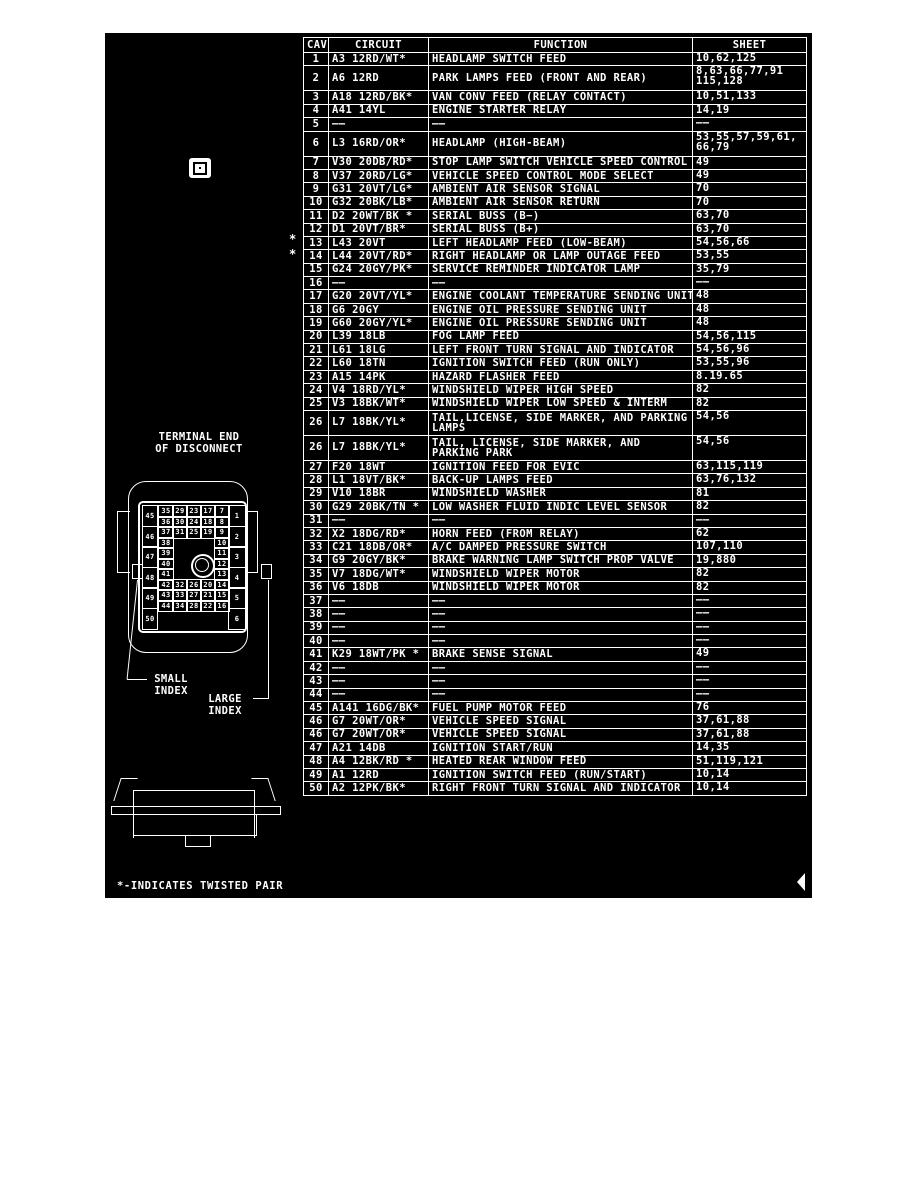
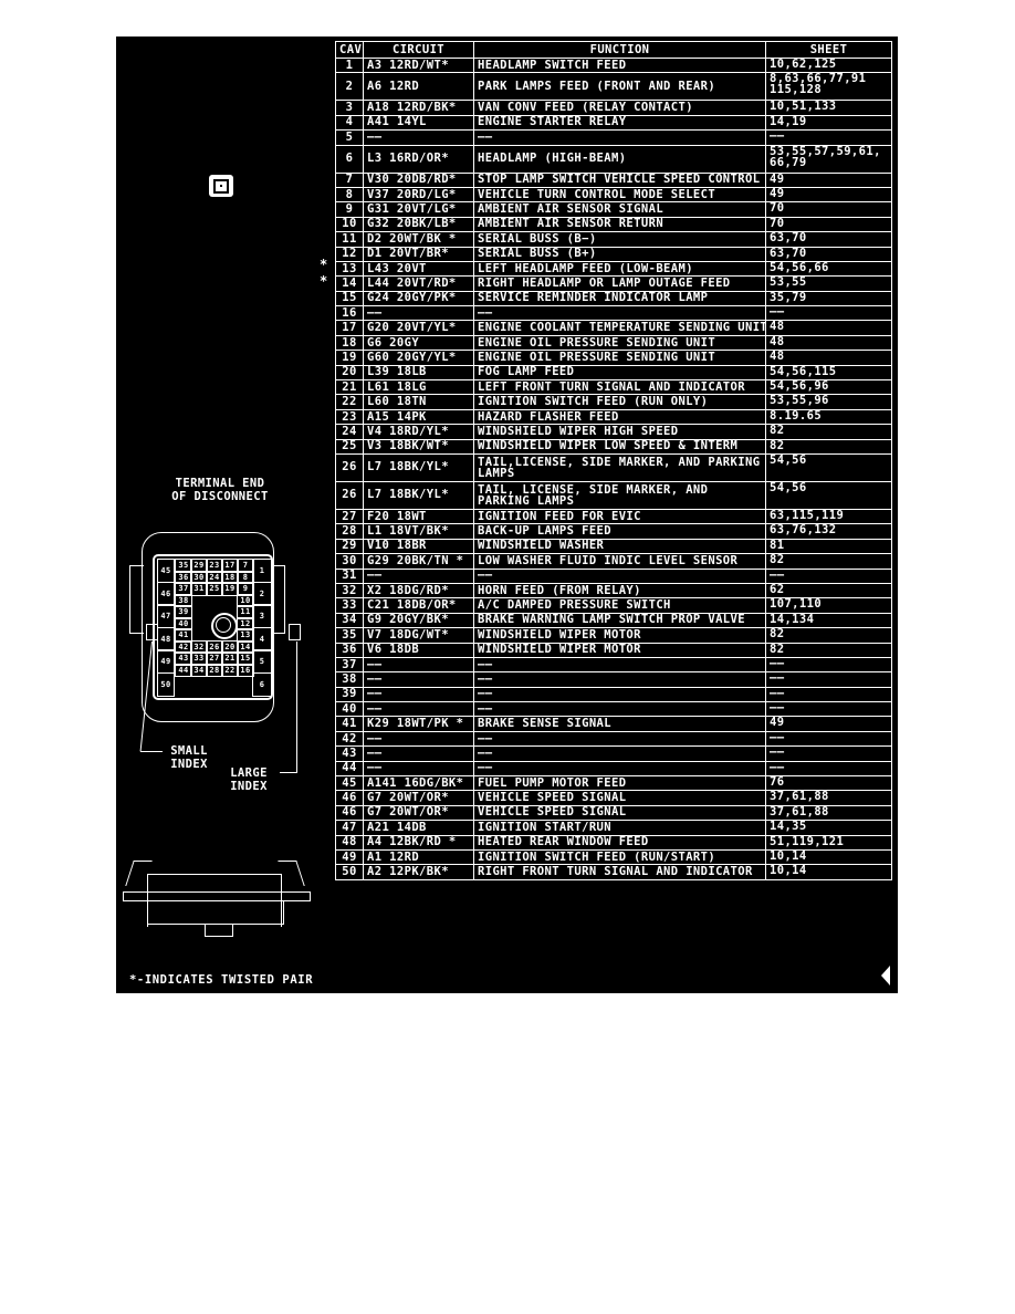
  *
  *
  CAV	CIRCUIT	FUNCTION	SHEET
  1	A3 12RD/WT*	HEADLAMP SWITCH FEED	10,62,125
  2	A6 12RD	PARK LAMPS FEED (FRONT AND REAR)	8,63,66,77,91 115,128
  3	A18 12RD/BK*	VAN CONV FEED (RELAY CONTACT)	10,51,133
  4	A41 14YL	ENGINE STARTER RELAY	14,19
  5	——	——	——
  6	L3 16RD/OR*	HEADLAMP (HIGH-BEAM)	53,55,57,59,61, 66,79
  7	V30 20DB/RD*	STOP LAMP SWITCH VEHICLE SPEED CONTROL	49
- 8	V37 20RD/LG*	VEHICLE SPEED CONTROL MODE SELECT	49
+ 8	V37 20RD/LG*	VEHICLE TURN CONTROL MODE SELECT	49
  9	G31 20VT/LG*	AMBIENT AIR SENSOR SIGNAL	70
  10	G32 20BK/LB*	AMBIENT AIR SENSOR RETURN	70
  11	D2 20WT/BK *	SERIAL BUSS (B−)	63,70
  12	D1 20VT/BR*	SERIAL BUSS (B+)	63,70
  13	L43 20VT	LEFT HEADLAMP FEED (LOW-BEAM)	54,56,66
  14	L44 20VT/RD*	RIGHT HEADLAMP OR LAMP OUTAGE FEED	53,55
  15	G24 20GY/PK*	SERVICE REMINDER INDICATOR LAMP	35,79
  16	——	——	——
  17	G20 20VT/YL*	ENGINE COOLANT TEMPERATURE SENDING UNIT	48
  18	G6 20GY	ENGINE OIL PRESSURE SENDING UNIT	48
  19	G60 20GY/YL*	ENGINE OIL PRESSURE SENDING UNIT	48
  20	L39 18LB	FOG LAMP FEED	54,56,115
  21	L61 18LG	LEFT FRONT TURN SIGNAL AND INDICATOR	54,56,96
  22	L60 18TN	IGNITION SWITCH FEED (RUN ONLY)	53,55,96
  23	A15 14PK	HAZARD FLASHER FEED	8.19.65
  24	V4 18RD/YL*	WINDSHIELD WIPER HIGH SPEED	82
  25	V3 18BK/WT*	WINDSHIELD WIPER LOW SPEED & INTERM	82
  26	L7 18BK/YL*	TAIL,LICENSE, SIDE MARKER, AND PARKING LAMPS	54,56
- 26	L7 18BK/YL*	TAIL, LICENSE, SIDE MARKER, AND PARKING PARK	54,56
+ 26	L7 18BK/YL*	TAIL, LICENSE, SIDE MARKER, AND PARKING LAMPS	54,56
  27	F20 18WT	IGNITION FEED FOR EVIC	63,115,119
  28	L1 18VT/BK*	BACK-UP LAMPS FEED	63,76,132
  29	V10 18BR	WINDSHIELD WASHER	81
  30	G29 20BK/TN *	LOW WASHER FLUID INDIC LEVEL SENSOR	82
  31	——	——	——
  32	X2 18DG/RD*	HORN FEED (FROM RELAY)	62
  33	C21 18DB/OR*	A/C DAMPED PRESSURE SWITCH	107,110
- 34	G9 20GY/BK*	BRAKE WARNING LAMP SWITCH PROP VALVE	19,880
+ 34	G9 20GY/BK*	BRAKE WARNING LAMP SWITCH PROP VALVE	14,134
  35	V7 18DG/WT*	WINDSHIELD WIPER MOTOR	82
  36	V6 18DB	WINDSHIELD WIPER MOTOR	82
  37	——	——	——
  38	——	——	——
  39	——	——	——
  40	——	——	——
  41	K29 18WT/PK *	BRAKE SENSE SIGNAL	49
  42	——	——	——
  43	——	——	——
  44	——	——	——
  45	A141 16DG/BK*	FUEL PUMP MOTOR FEED	76
  46	G7 20WT/OR*	VEHICLE SPEED SIGNAL	37,61,88
  46	G7 20WT/OR*	VEHICLE SPEED SIGNAL	37,61,88
  47	A21 14DB	IGNITION START/RUN	14,35
  48	A4 12BK/RD *	HEATED REAR WINDOW FEED	51,119,121
  49	A1 12RD	IGNITION SWITCH FEED (RUN/START)	10,14
  50	A2 12PK/BK*	RIGHT FRONT TURN SIGNAL AND INDICATOR	10,14
  TERMINAL END
  OF DISCONNECT
  45
  46
  47
  48
  49
  50
  1
  2
  3
  4
  5
  6
  35
  29
  23
  17
  7
  36
  30
  24
  18
  8
  37
  31
  25
  19
  9
  38
  39
  40
  41
  10
  11
  12
  13
  42
  32
  26
  20
  14
  43
  33
  27
  21
  15
  44
  34
  28
  22
  16
  SMALL
  INDEX
  LARGE
  INDEX
  *-INDICATES TWISTED PAIR
